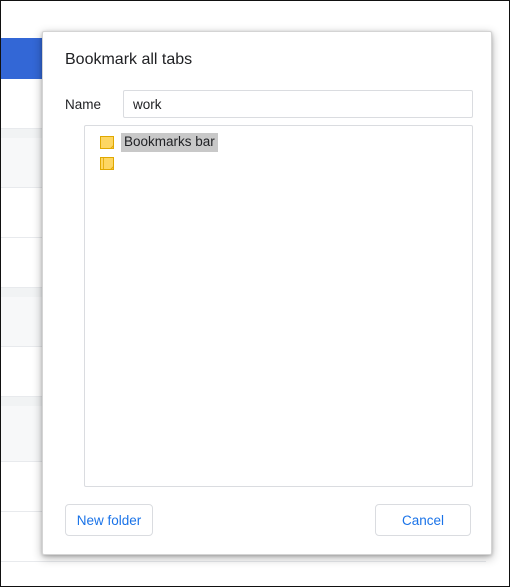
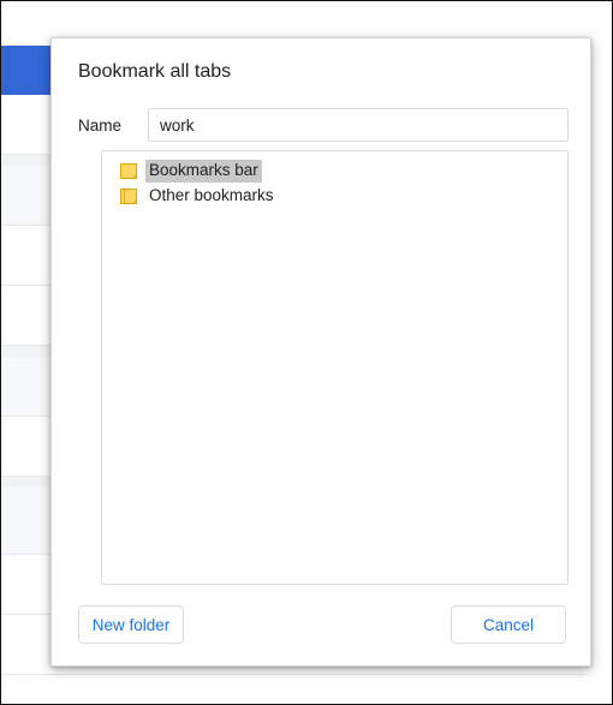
  Bookmark all tabs
  Name
  work
  Bookmarks bar
+ Other bookmarks
  New folder
  Cancel
